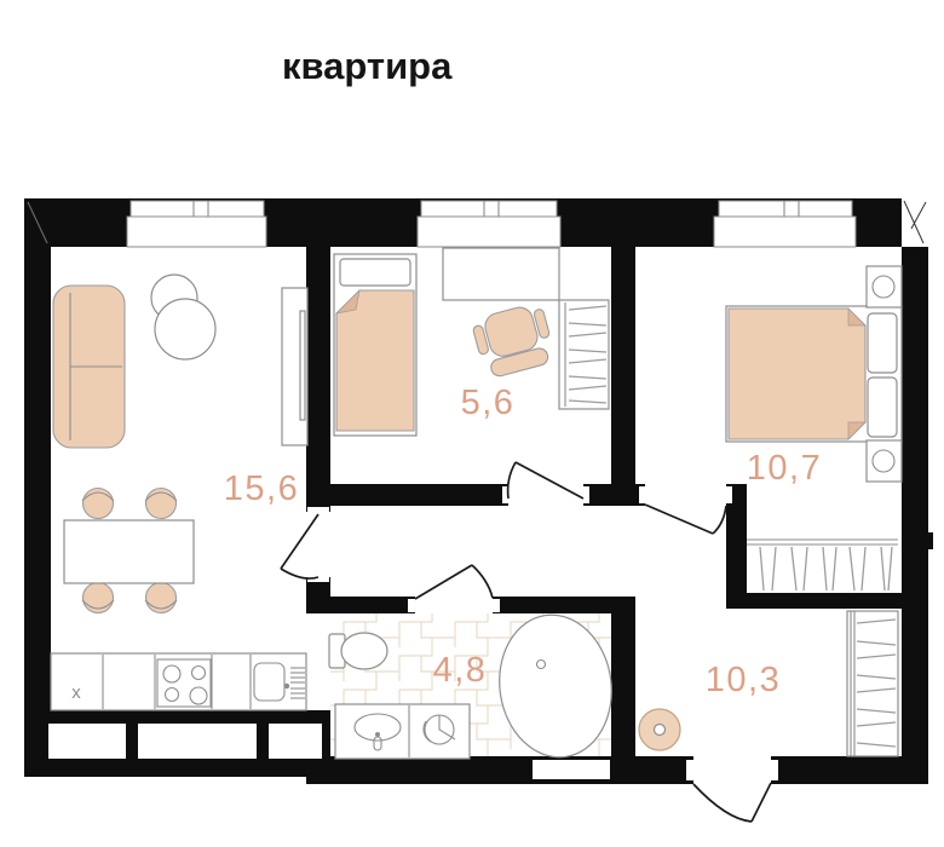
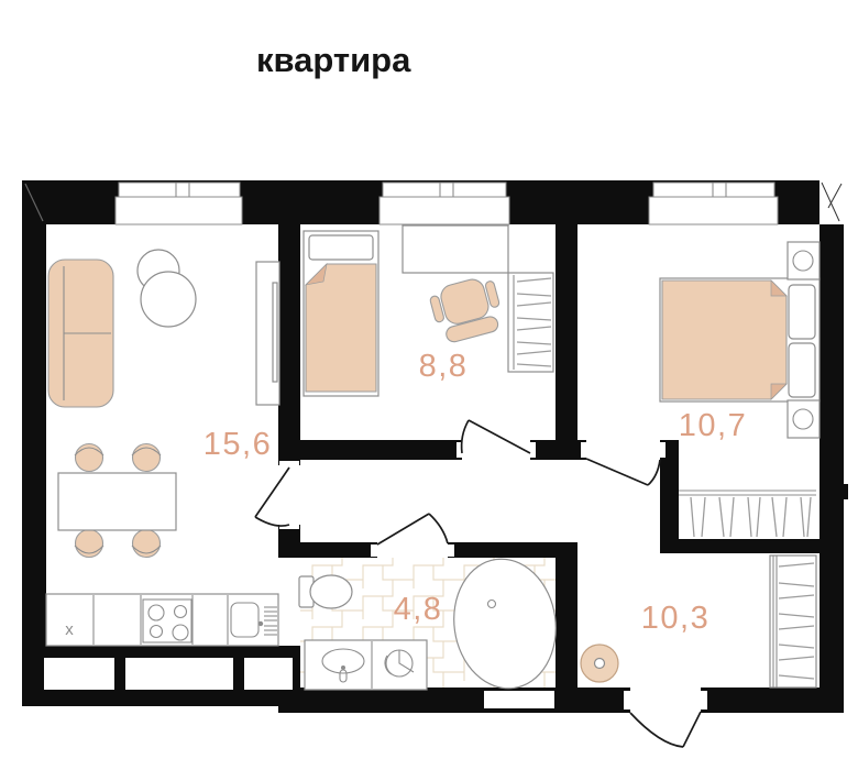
  квартира
  x
  15,6
- 5,6
+ 8,8
  10,7
  4,8
  10,3
